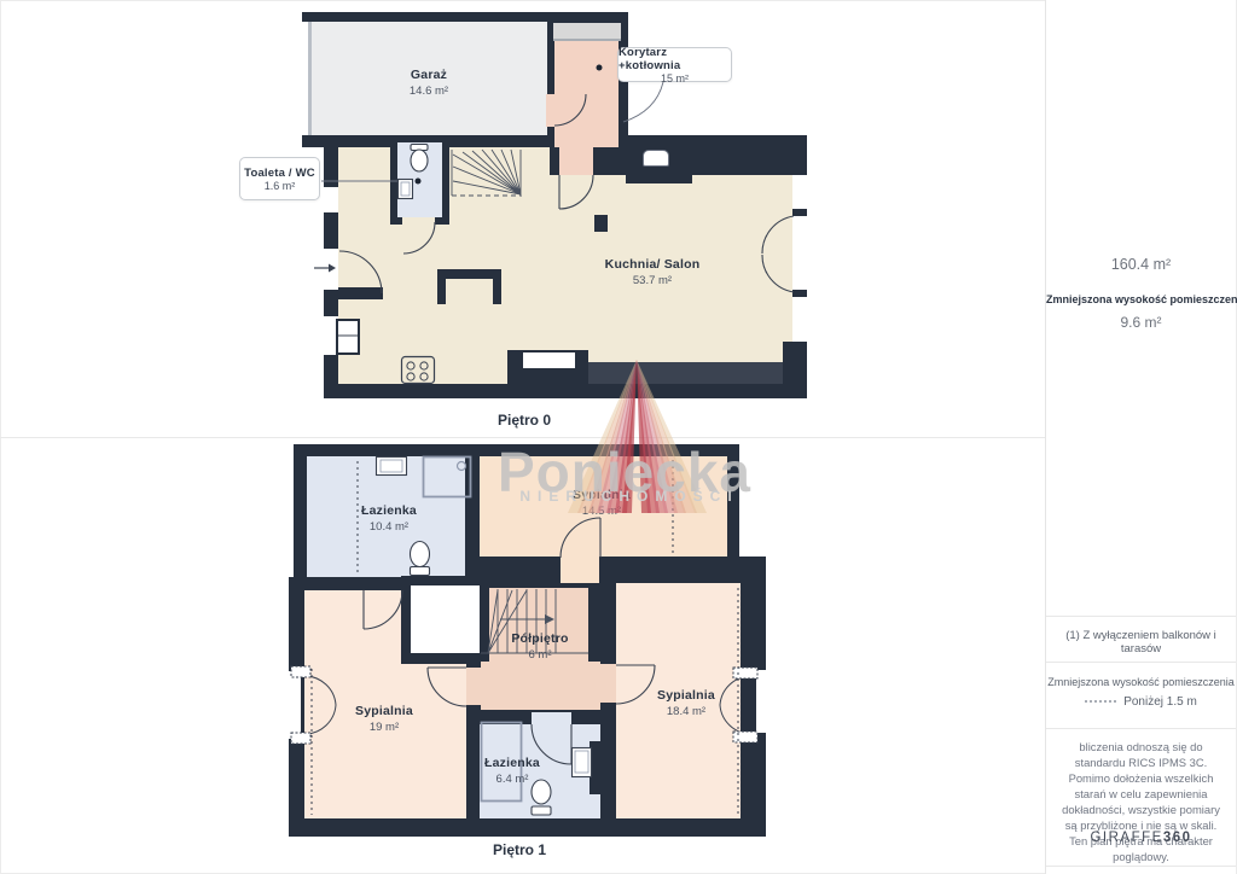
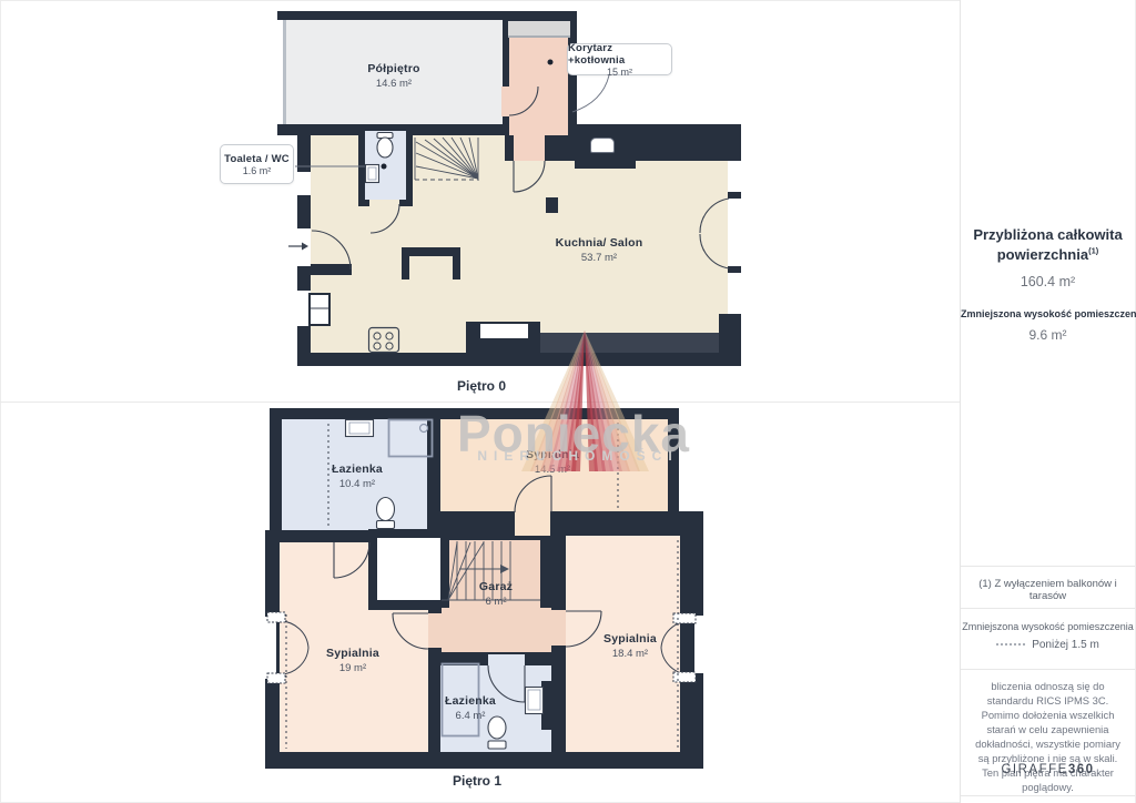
- Garaż
+ Półpiętro
  14.6 m²
  Kuchnia/ Salon
  53.7 m²
  Piętro 0
  Łazienka
  10.4 m²
  Sypialnia
  14.5 m²
- Półpiętro
+ Garaż
  6 m²
  Sypialnia
  19 m²
  Sypialnia
  18.4 m²
  Łazienka
  6.4 m²
  Piętro 1
  Toaleta / WC
  1.6 m²
  Korytarz +kotłownia
  15 m²
  Poniecka
  NIERUCHOMOŚCI
+ Przybliżona całkowita powierzchnia(1)
  160.4 m²
  Zmniejszona wysokość pomieszczen
  9.6 m²
  (1) Z wyłączeniem balkonów i tarasów
  Zmniejszona wysokość pomieszczenia
  Poniżej 1.5 m
  bliczenia odnoszą się do standardu RICS IPMS 3C. Pomimo dołożenia wszelkich starań w celu zapewnienia dokładności, wszystkie pomiary są przybliżone i nie są w skali. Ten plan piętra ma charakter poglądowy.
  GIRAFFE360
